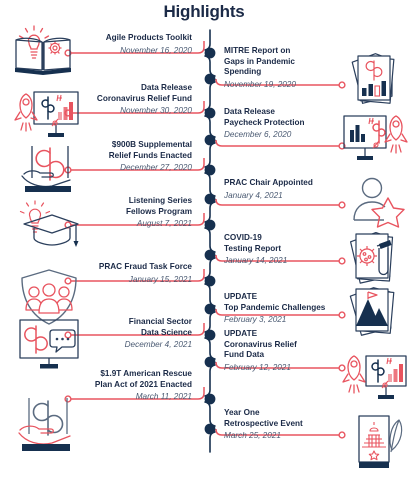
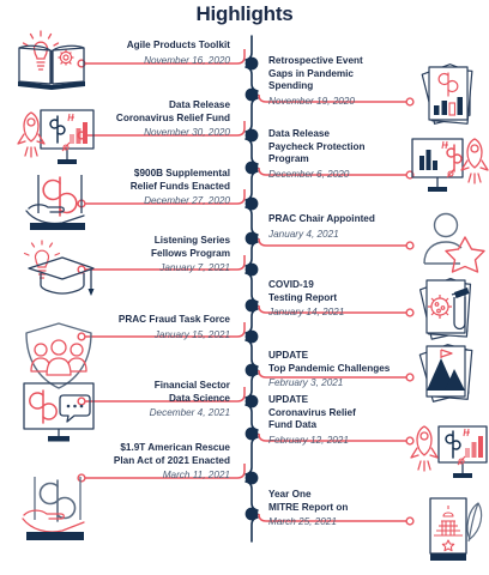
  Highlights
  Agile Products Toolkit
  November 16, 2020
- MITRE Report on
+ Retrospective Event
  Gaps in Pandemic
  Spending
  November 19, 2020
  Data Release
  Coronavirus Relief Fund
  November 30, 2020
  Data Release
  Paycheck Protection
+ Program
  December 6, 2020
  $900B Supplemental
  Relief Funds Enacted
  December 27, 2020
  PRAC Chair Appointed
  January 4, 2021
  Listening Series
  Fellows Program
- August 7, 2021
+ January 7, 2021
  COVID-19
  Testing Report
  January 14, 2021
  PRAC Fraud Task Force
  January 15, 2021
  UPDATE
  Top Pandemic Challenges
  February 3, 2021
  Financial Sector
  Data Science
  December 4, 2021
  UPDATE
  Coronavirus Relief
  Fund Data
  February 12, 2021
  $1.9T American Rescue
  Plan Act of 2021 Enacted
  March 11, 2021
  Year One
- Retrospective Event
+ MITRE Report on
  March 25, 2021
